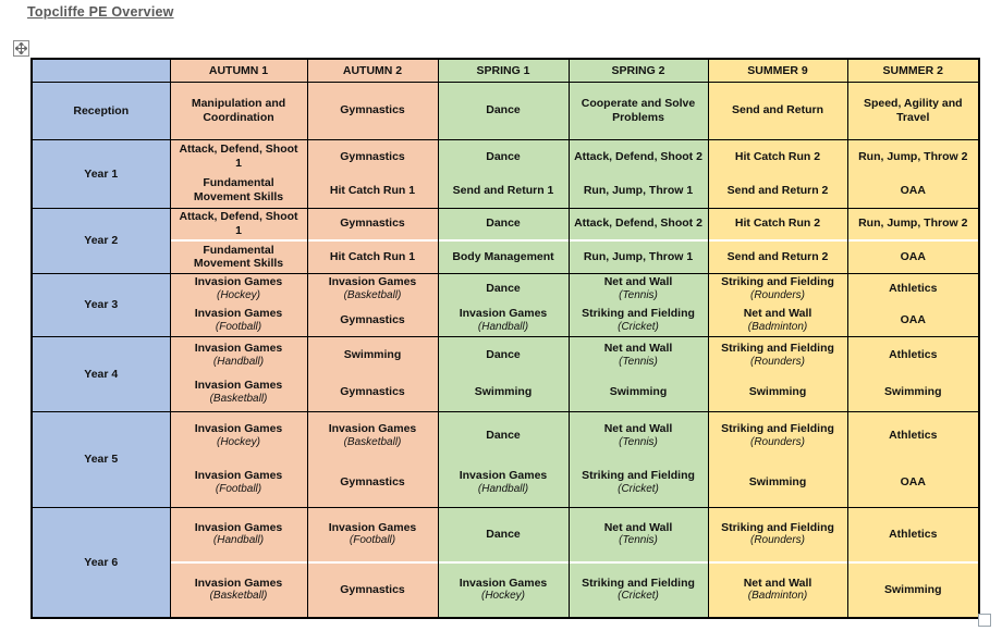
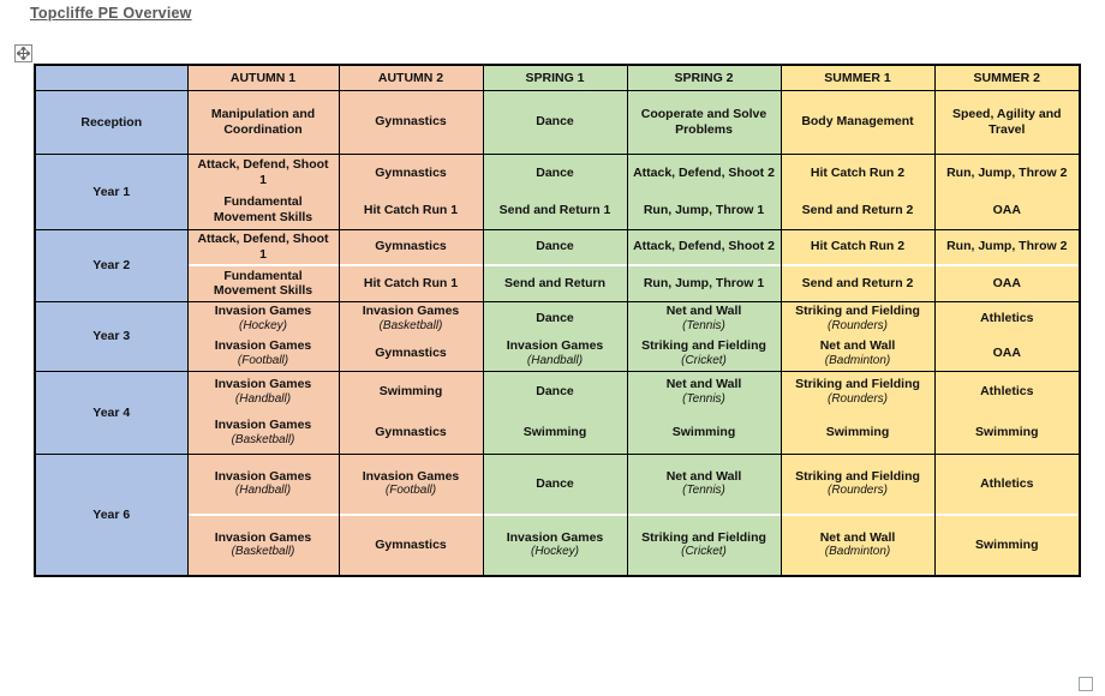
  Topcliffe PE Overview
- 	AUTUMN 1	AUTUMN 2	SPRING 1	SPRING 2	SUMMER 9	SUMMER 2
+ 	AUTUMN 1	AUTUMN 2	SPRING 1	SPRING 2	SUMMER 1	SUMMER 2
- Reception	Manipulation and Coordination	Gymnastics	Dance	Cooperate and Solve Problems	Send and Return	Speed, Agility and Travel
+ Reception	Manipulation and Coordination	Gymnastics	Dance	Cooperate and Solve Problems	Body Management	Speed, Agility and Travel
  Year 1	Attack, Defend, Shoot 1Fundamental Movement Skills	GymnasticsHit Catch Run 1	DanceSend and Return 1	Attack, Defend, Shoot 2Run, Jump, Throw 1	Hit Catch Run 2Send and Return 2	Run, Jump, Throw 2OAA
- Year 2	Attack, Defend, Shoot 1Fundamental Movement Skills	GymnasticsHit Catch Run 1	DanceBody Management	Attack, Defend, Shoot 2Run, Jump, Throw 1	Hit Catch Run 2Send and Return 2	Run, Jump, Throw 2OAA
+ Year 2	Attack, Defend, Shoot 1Fundamental Movement Skills	GymnasticsHit Catch Run 1	DanceSend and Return	Attack, Defend, Shoot 2Run, Jump, Throw 1	Hit Catch Run 2Send and Return 2	Run, Jump, Throw 2OAA
  Year 3	Invasion Games(Hockey)Invasion Games(Football)	Invasion Games(Basketball)Gymnastics	DanceInvasion Games(Handball)	Net and Wall(Tennis)Striking and Fielding(Cricket)	Striking and Fielding(Rounders)Net and Wall(Badminton)	AthleticsOAA
  Year 4	Invasion Games(Handball)Invasion Games(Basketball)	SwimmingGymnastics	DanceSwimming	Net and Wall(Tennis)Swimming	Striking and Fielding(Rounders)Swimming	AthleticsSwimming
- Year 5	Invasion Games(Hockey)Invasion Games(Football)	Invasion Games(Basketball)Gymnastics	DanceInvasion Games(Handball)	Net and Wall(Tennis)Striking and Fielding(Cricket)	Striking and Fielding(Rounders)Swimming	AthleticsOAA
  Year 6	Invasion Games(Handball)Invasion Games(Basketball)	Invasion Games(Football)Gymnastics	DanceInvasion Games(Hockey)	Net and Wall(Tennis)Striking and Fielding(Cricket)	Striking and Fielding(Rounders)Net and Wall(Badminton)	AthleticsSwimming
